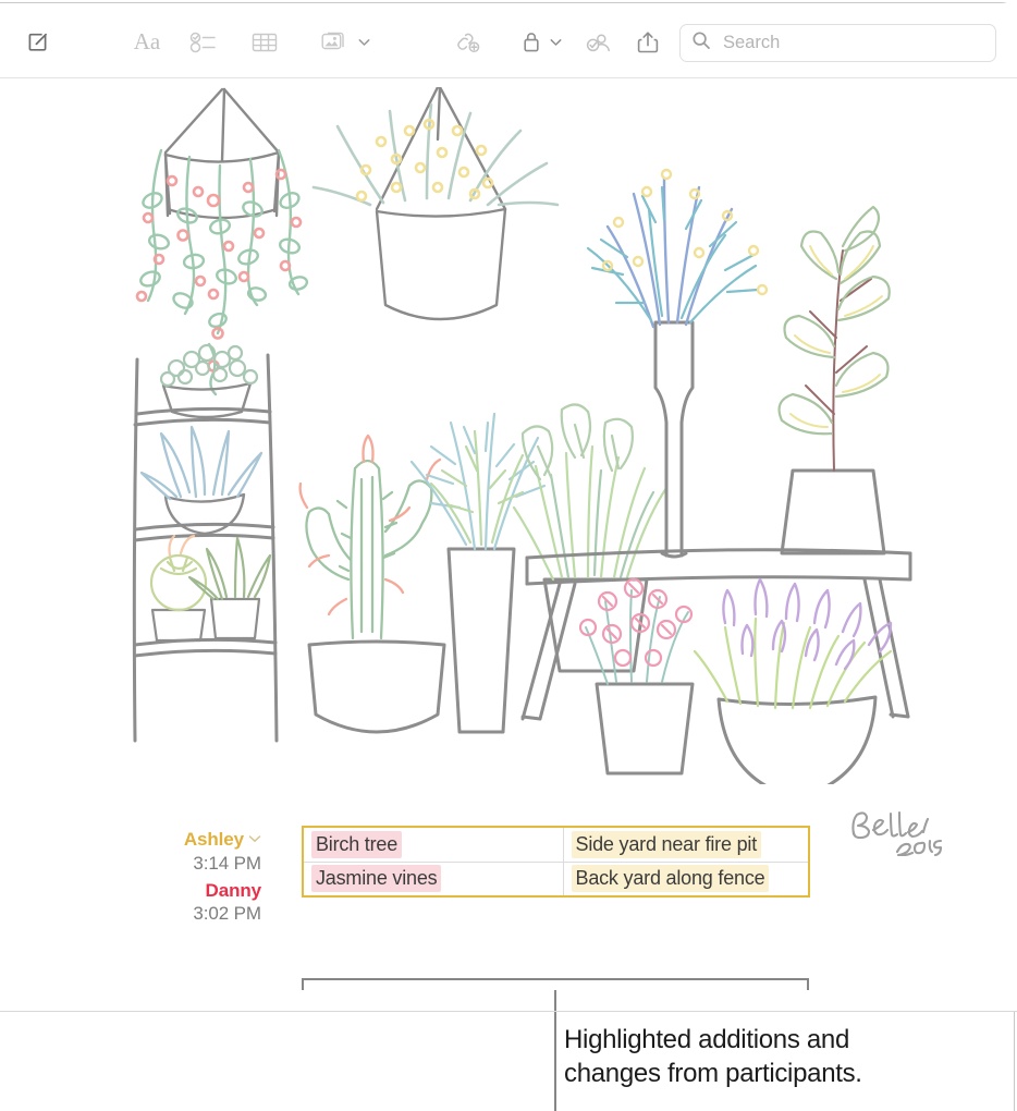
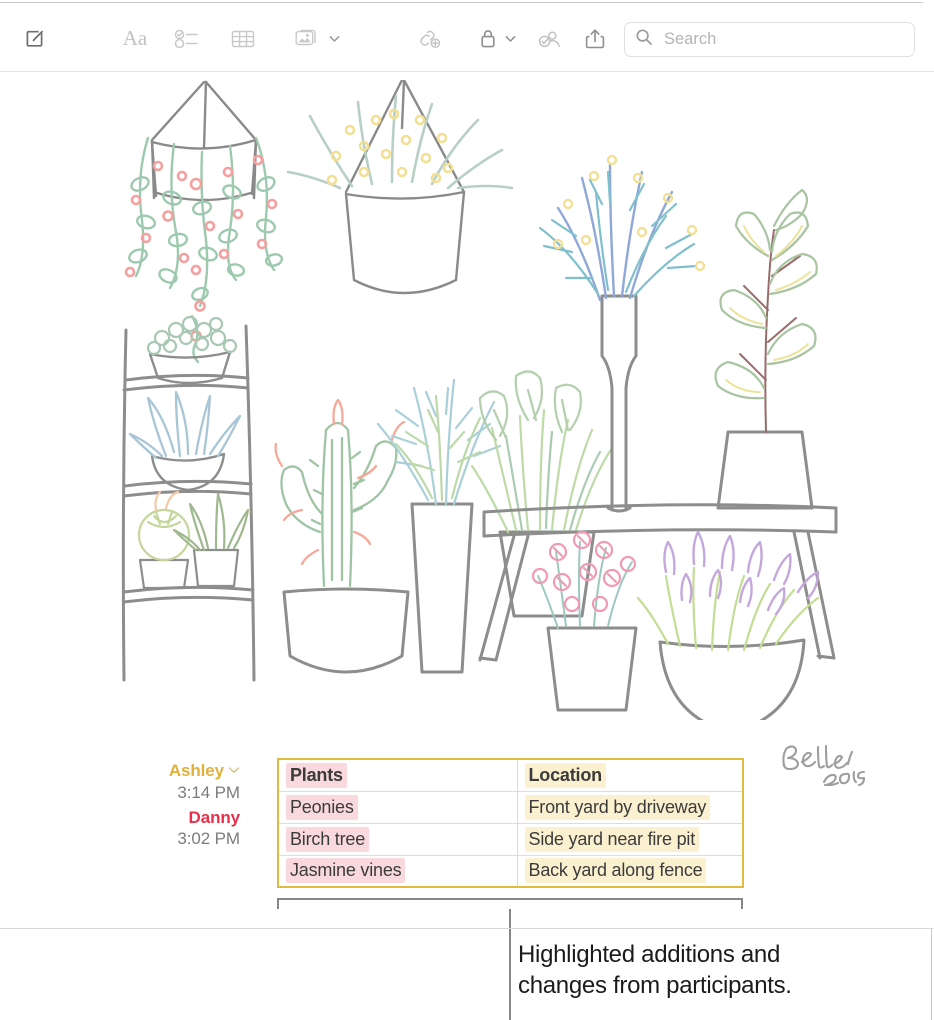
  Aa
  Search
  Ashley
  3:14 PM
  Danny
  3:02 PM
+ Plants	Location
+ Peonies	Front yard by driveway
  Birch tree	Side yard near fire pit
  Jasmine vines	Back yard along fence
  Highlighted additions and
  changes from participants.
